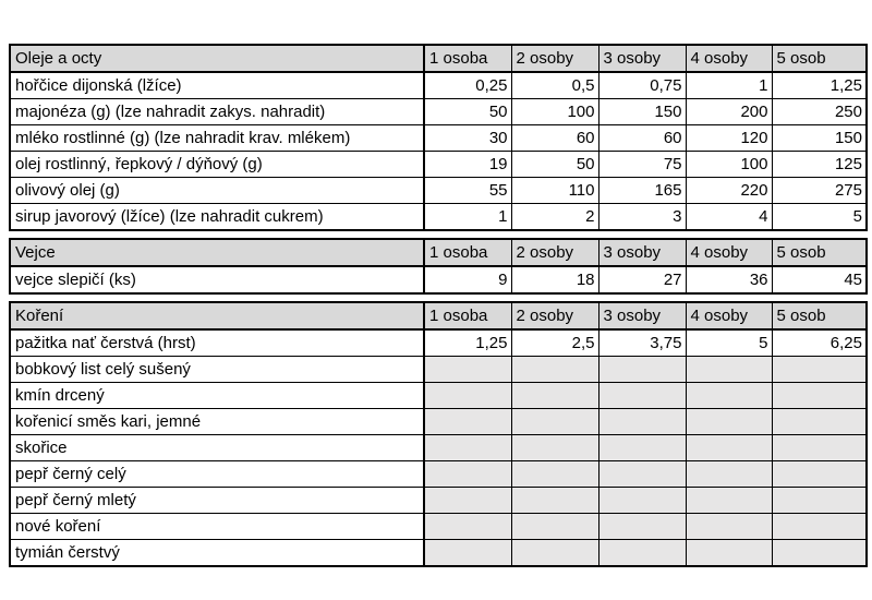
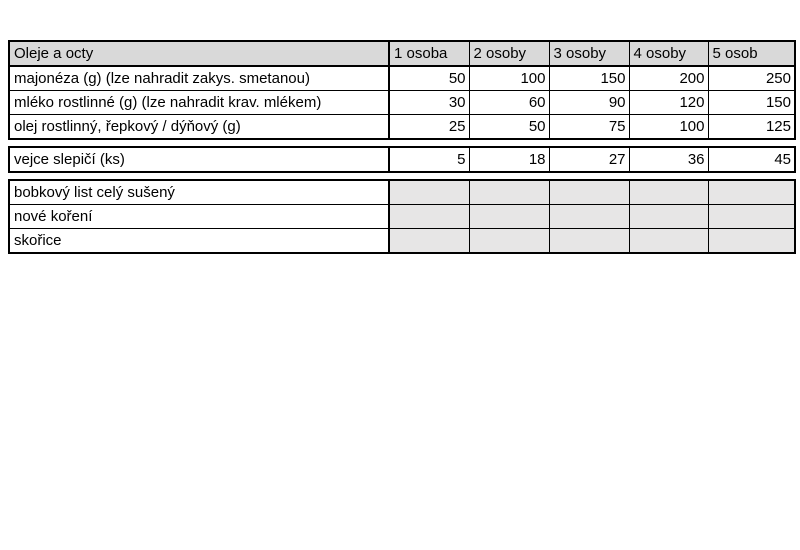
  Oleje a octy	1 osoba	2 osoby	3 osoby	4 osoby	5 osob
- hořčice dijonská (lžíce)	0,25	0,5	0,75	1	1,25
- majonéza (g) (lze nahradit zakys. nahradit)	50	100	150	200	250
+ majonéza (g) (lze nahradit zakys. smetanou)	50	100	150	200	250
- mléko rostlinné (g) (lze nahradit krav. mlékem)	30	60	60	120	150
+ mléko rostlinné (g) (lze nahradit krav. mlékem)	30	60	90	120	150
- olej rostlinný, řepkový / dýňový (g)	19	50	75	100	125
+ olej rostlinný, řepkový / dýňový (g)	25	50	75	100	125
- olivový olej (g)	55	110	165	220	275
- sirup javorový (lžíce) (lze nahradit cukrem)	1	2	3	4	5
- Vejce	1 osoba	2 osoby	3 osoby	4 osoby	5 osob
- vejce slepičí (ks)	9	18	27	36	45
+ vejce slepičí (ks)	5	18	27	36	45
- Koření	1 osoba	2 osoby	3 osoby	4 osoby	5 osob
- pažitka nať čerstvá (hrst)	1,25	2,5	3,75	5	6,25
  bobkový list celý sušený
- kmín drcený
- kořenicí směs kari, jemné
- skořice
+ nové koření
- pepř černý celý
- pepř černý mletý
- nové koření
+ skořice
- tymián čerstvý
